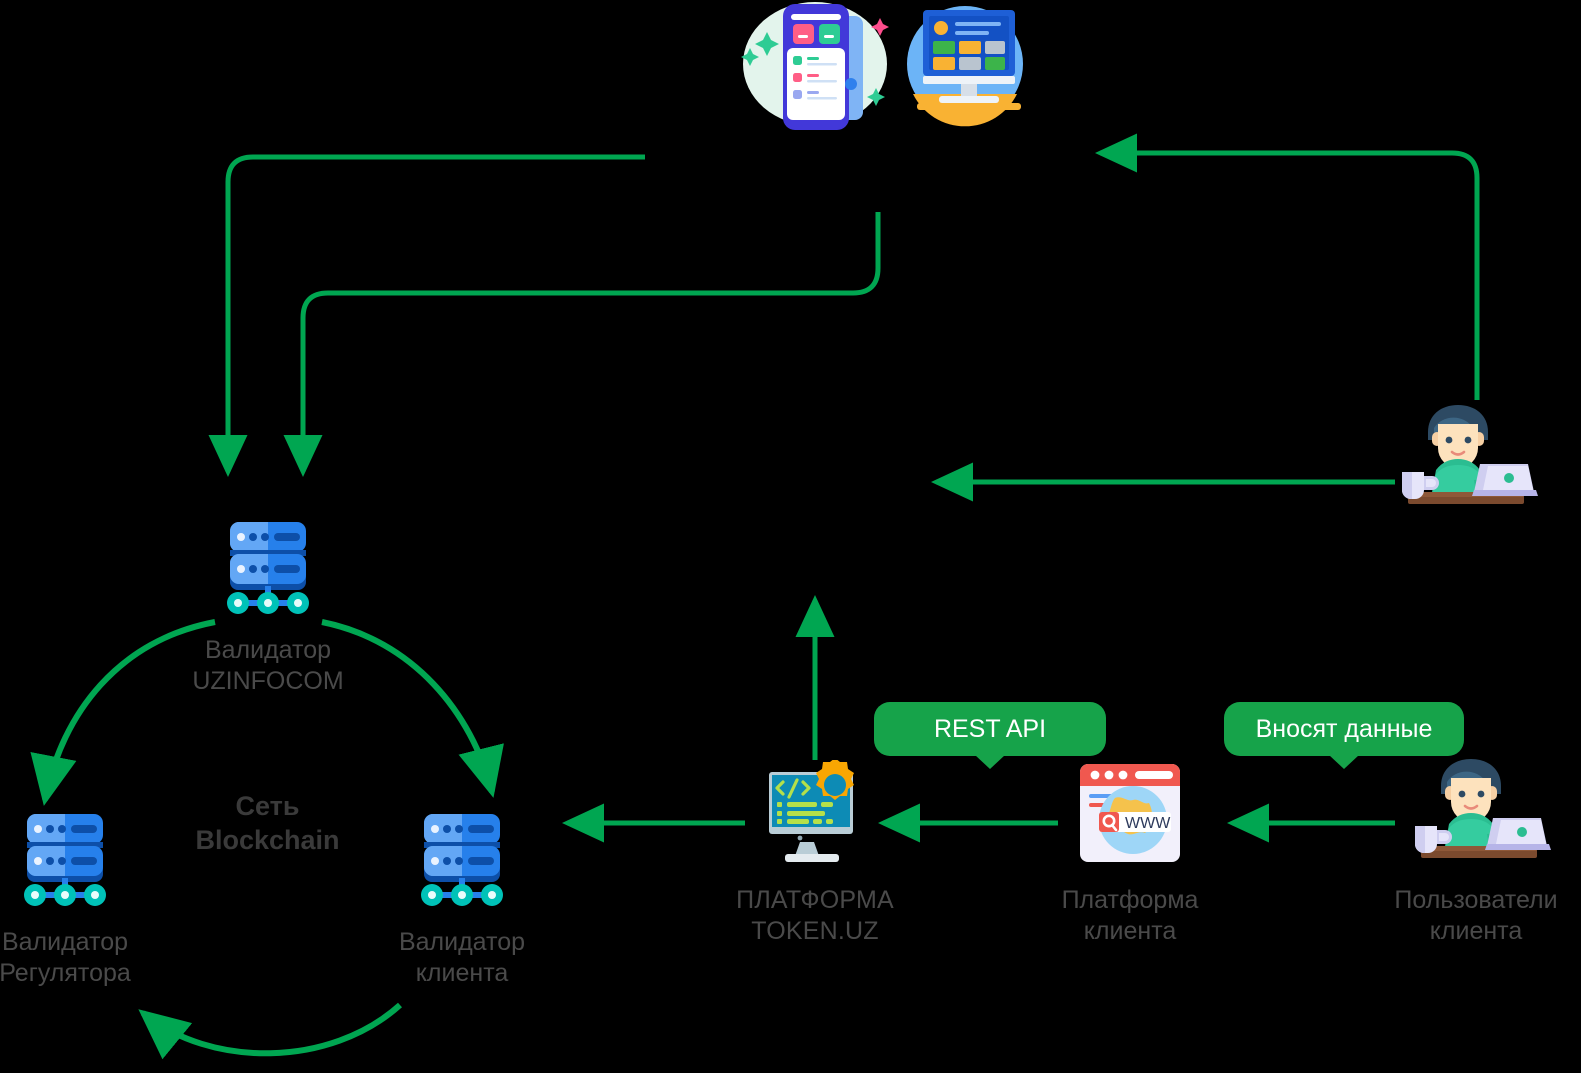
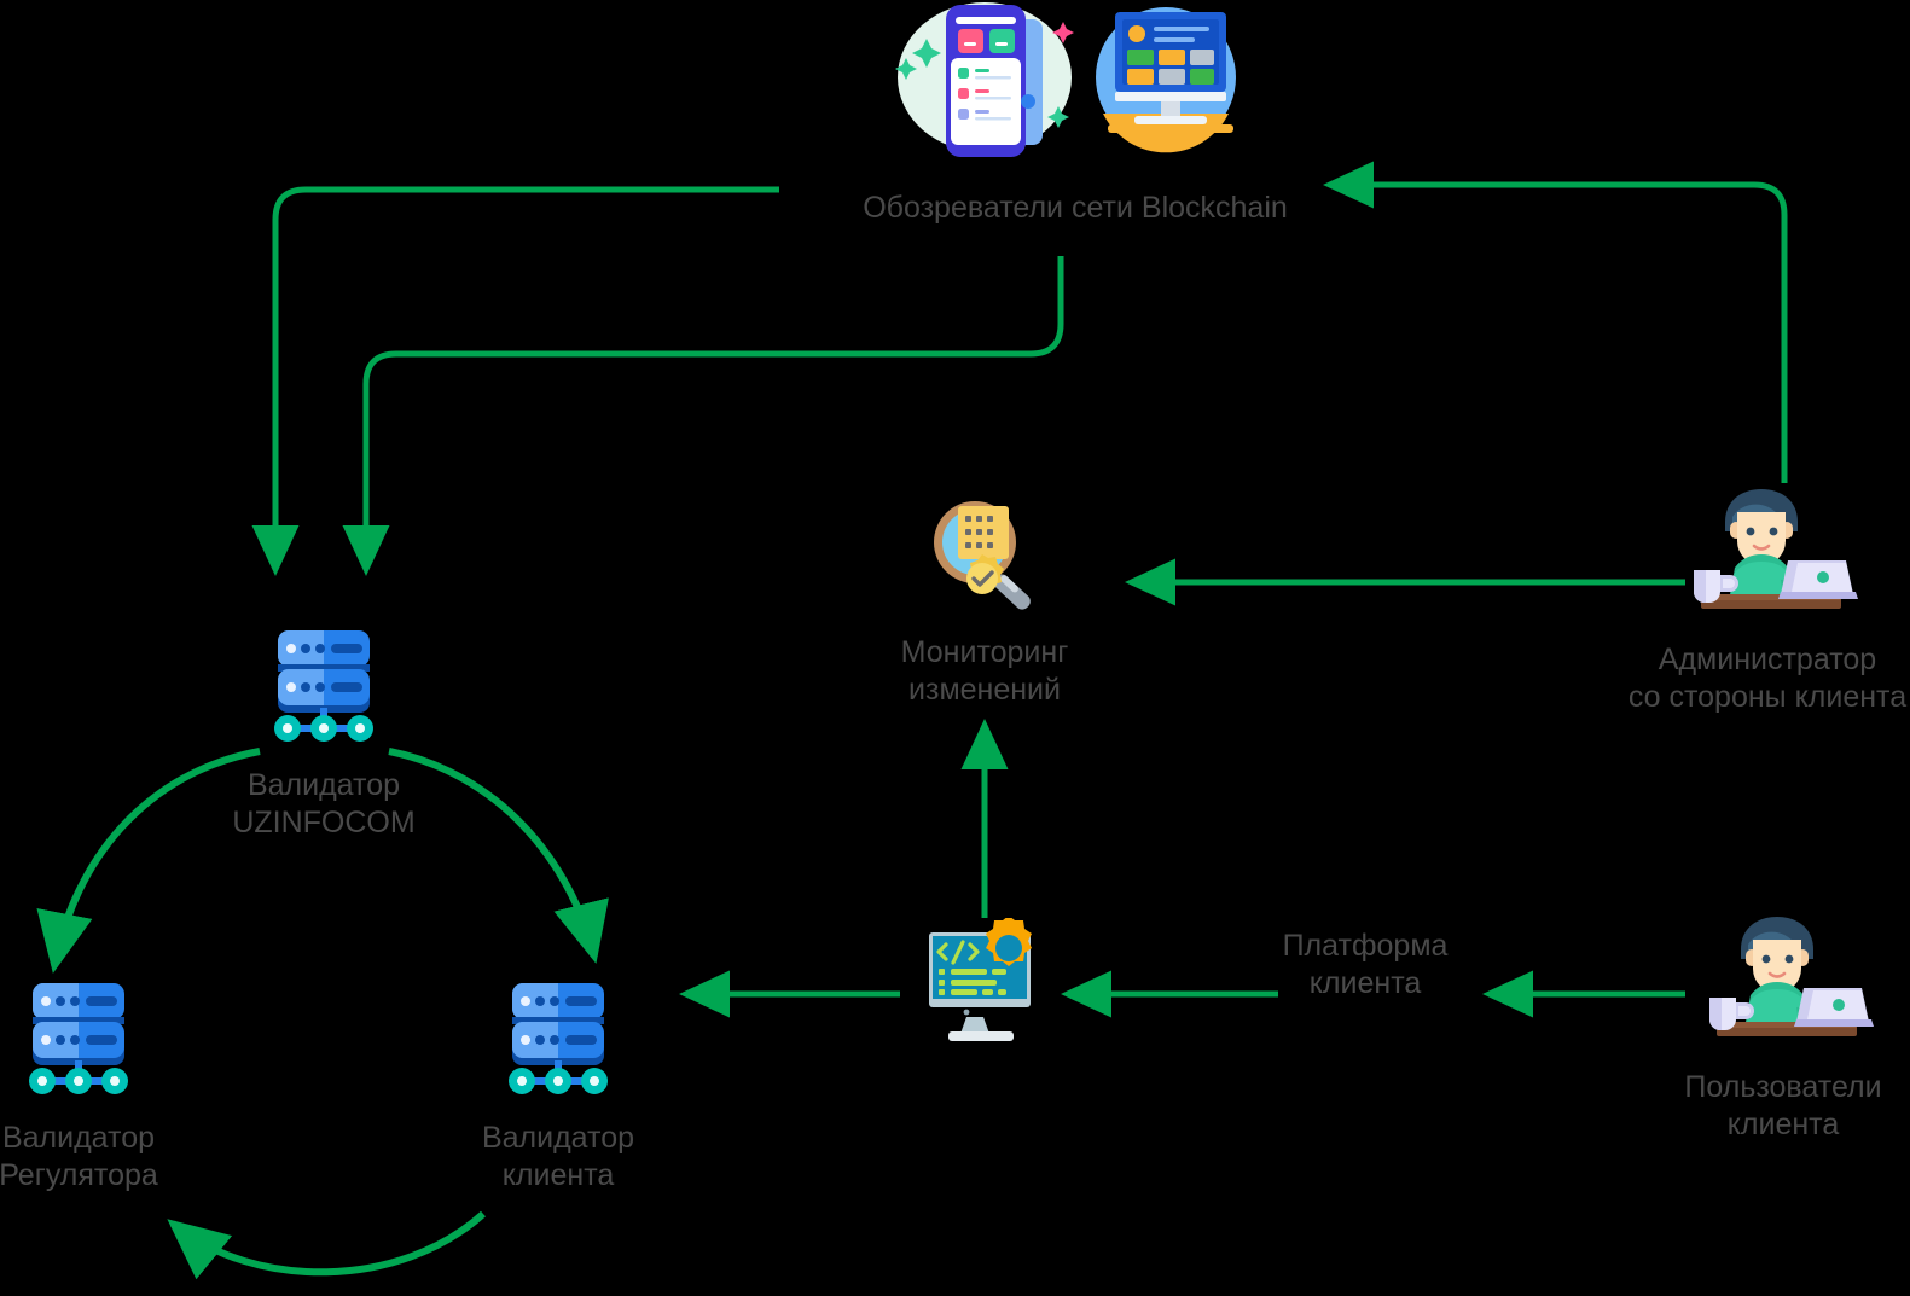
+ Обозреватели сети Blockchain
+ Мониторинг
+ изменений
+ Администратор
+ со стороны клиента
  Валидатор
  UZINFOCOM
  Валидатор
  Регулятора
  Валидатор
  клиента
- Сеть
- Blockchain
- ПЛАТФОРМА
- TOKEN.UZ
- WWW
  Платформа
  клиента
  Пользователи
  клиента
- REST API
- Вносят данные
